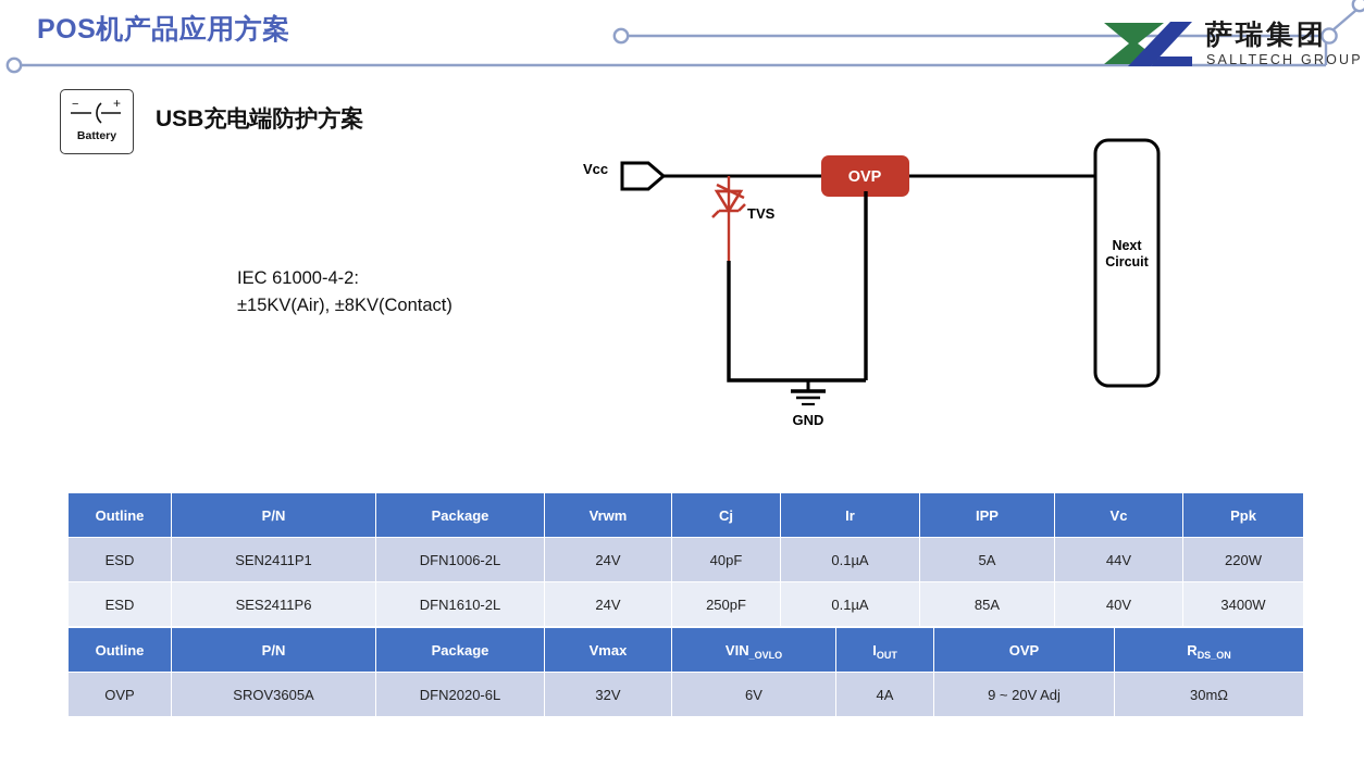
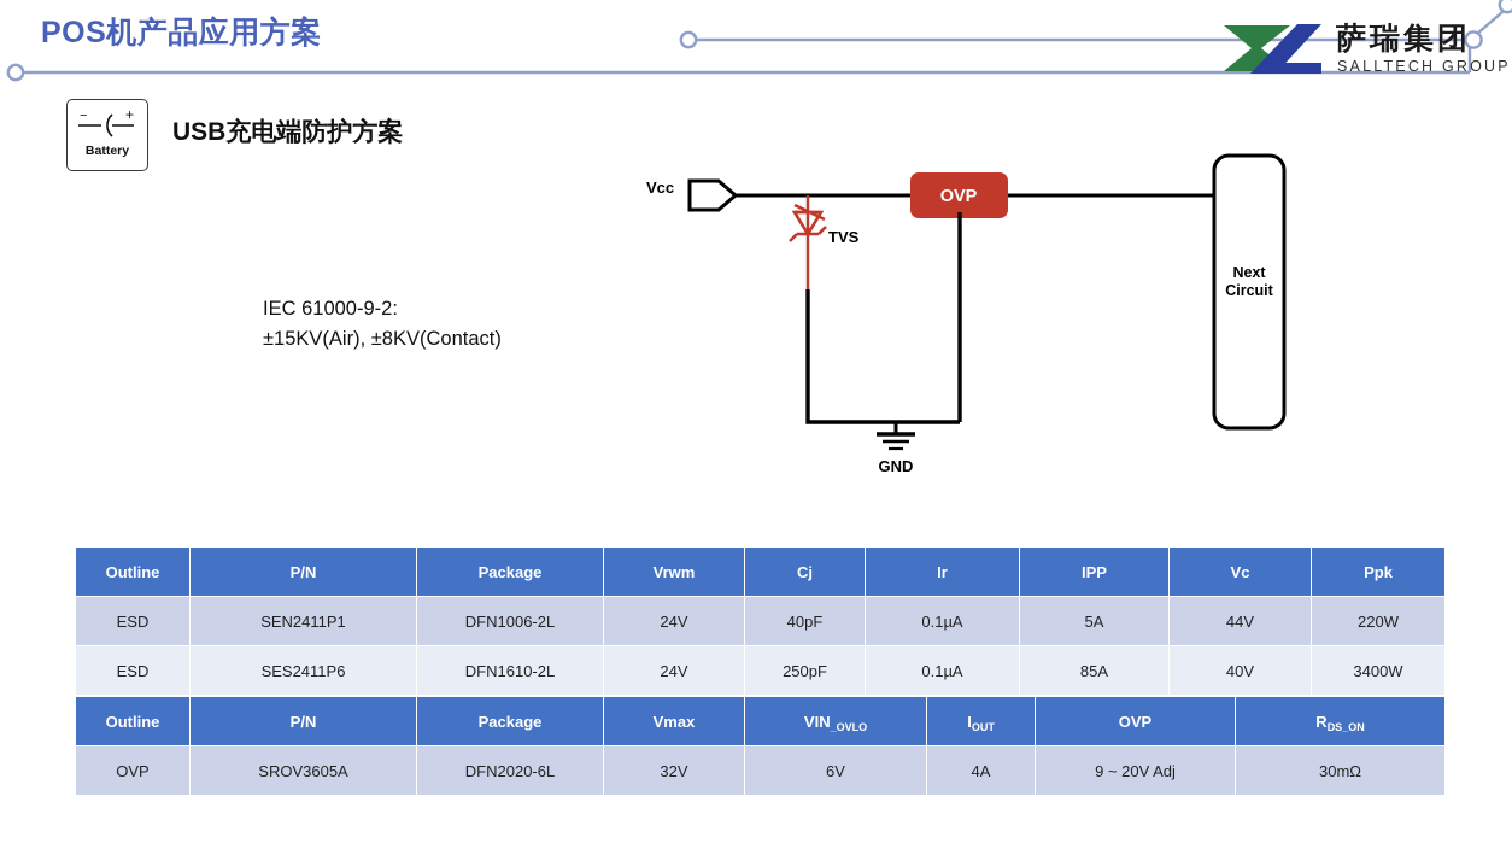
  POS机产品应用方案
  萨瑞集团
  SALLTECH GROUP
  −
  +
  Battery
  USB充电端防护方案
- IEC 61000-4-2:
+ IEC 61000-9-2:
  ±15KV(Air), ±8KV(Contact)
  Vcc
  TVS
  OVP
  GND
  Next
  Circuit
  Outline	P/N	Package	Vrwm	Cj	Ir	IPP	Vc	Ppk
  ESD	SEN2411P1	DFN1006-2L	24V	40pF	0.1µA	5A	44V	220W
  ESD	SES2411P6	DFN1610-2L	24V	250pF	0.1µA	85A	40V	3400W
  Outline	P/N	Package	Vmax	VIN_OVLO	IOUT	OVP	RDS_ON
  OVP	SROV3605A	DFN2020-6L	32V	6V	4A	9 ~ 20V Adj	30mΩ
